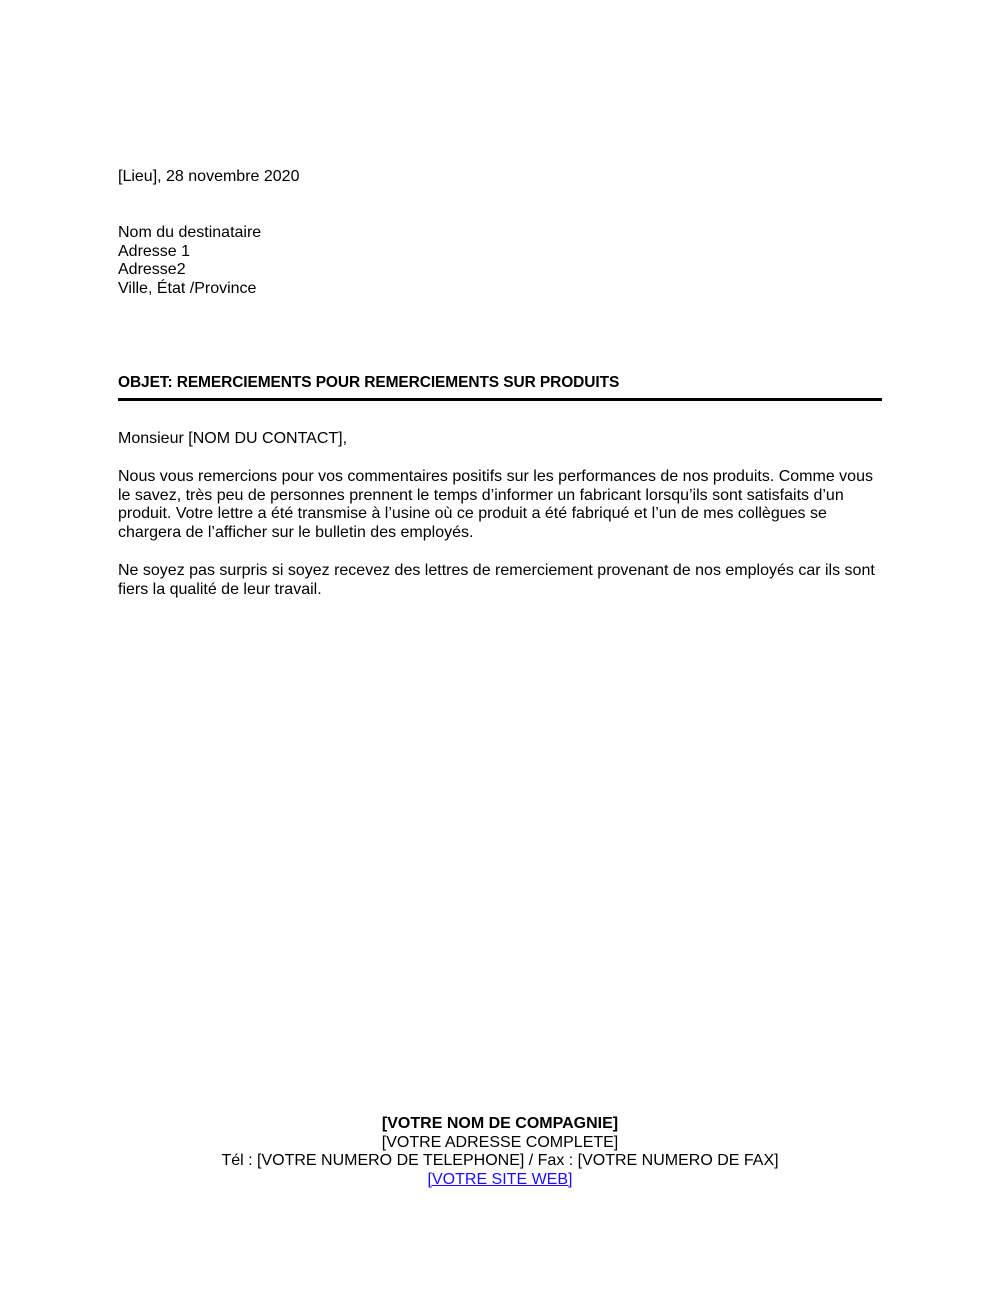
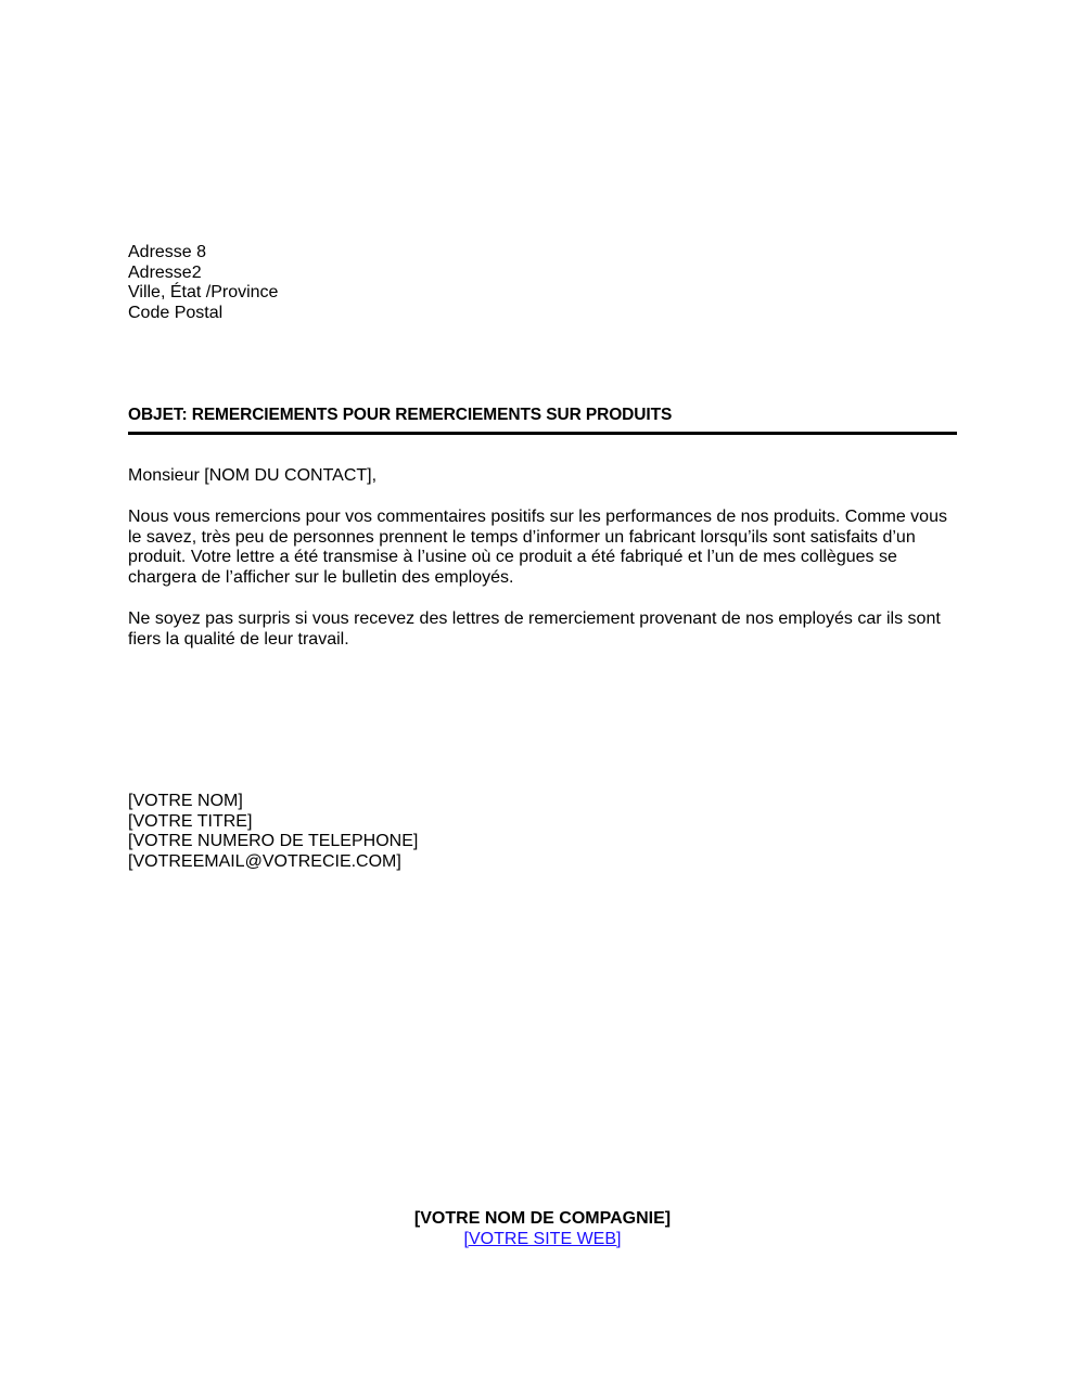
- [Lieu], 28 novembre 2020
- Nom du destinataire
- Adresse 1
+ Adresse 8
  Adresse2
  Ville, État /Province
+ Code Postal
  OBJET: REMERCIEMENTS POUR REMERCIEMENTS SUR PRODUITS
  Monsieur [NOM DU CONTACT],
  Nous vous remercions pour vos commentaires positifs sur les performances de nos produits. Comme vous le savez, très peu de personnes prennent le temps d’informer un fabricant lorsqu’ils sont satisfaits d’un produit. Votre lettre a été transmise à l’usine où ce produit a été fabriqué et l’un de mes collègues se chargera de l’afficher sur le bulletin des employés.
- Ne soyez pas surpris si soyez recevez des lettres de remerciement provenant de nos employés car ils sont fiers la qualité de leur travail.
+ Ne soyez pas surpris si vous recevez des lettres de remerciement provenant de nos employés car ils sont fiers la qualité de leur travail.
+ [VOTRE NOM]
+ [VOTRE TITRE]
+ [VOTRE NUMERO DE TELEPHONE]
+ [VOTREEMAIL@VOTRECIE.COM]
  [VOTRE NOM DE COMPAGNIE]
- [VOTRE ADRESSE COMPLETE]
- Tél : [VOTRE NUMERO DE TELEPHONE] / Fax : [VOTRE NUMERO DE FAX]
  [VOTRE SITE WEB]
